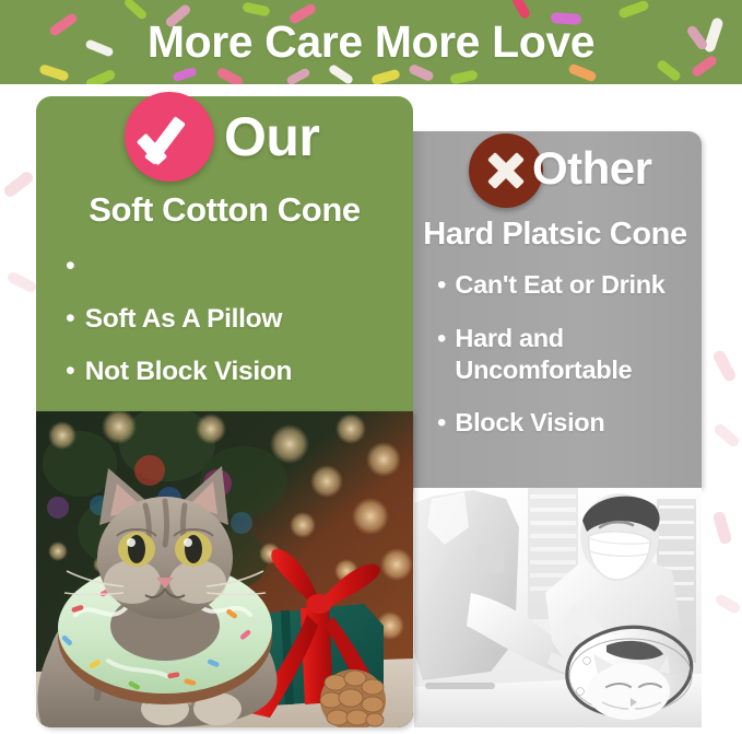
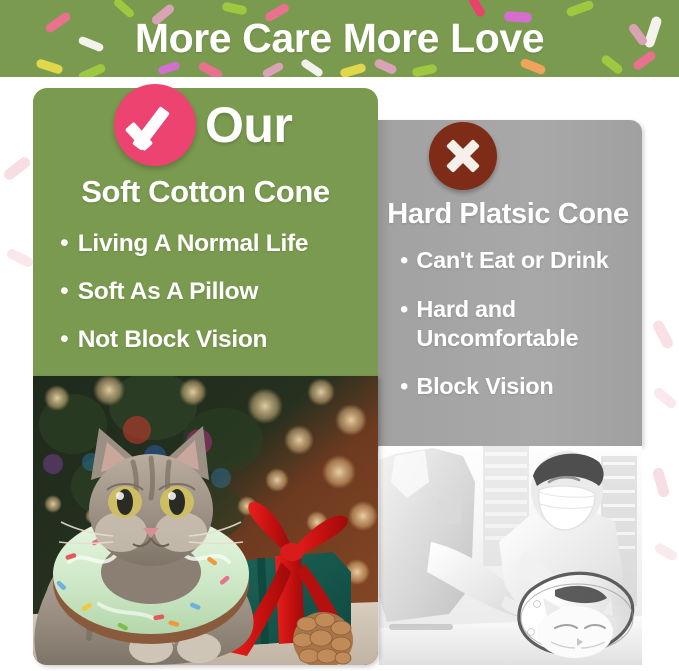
  More Care More Love
- Other
  Hard Platsic Cone
  •
  Can't Eat or Drink
  •
  Hard and Uncomfortable
  •
  Block Vision
  Our
  Soft Cotton Cone
  •
+ Living A Normal Life
  •
  Soft As A Pillow
  •
  Not Block Vision
